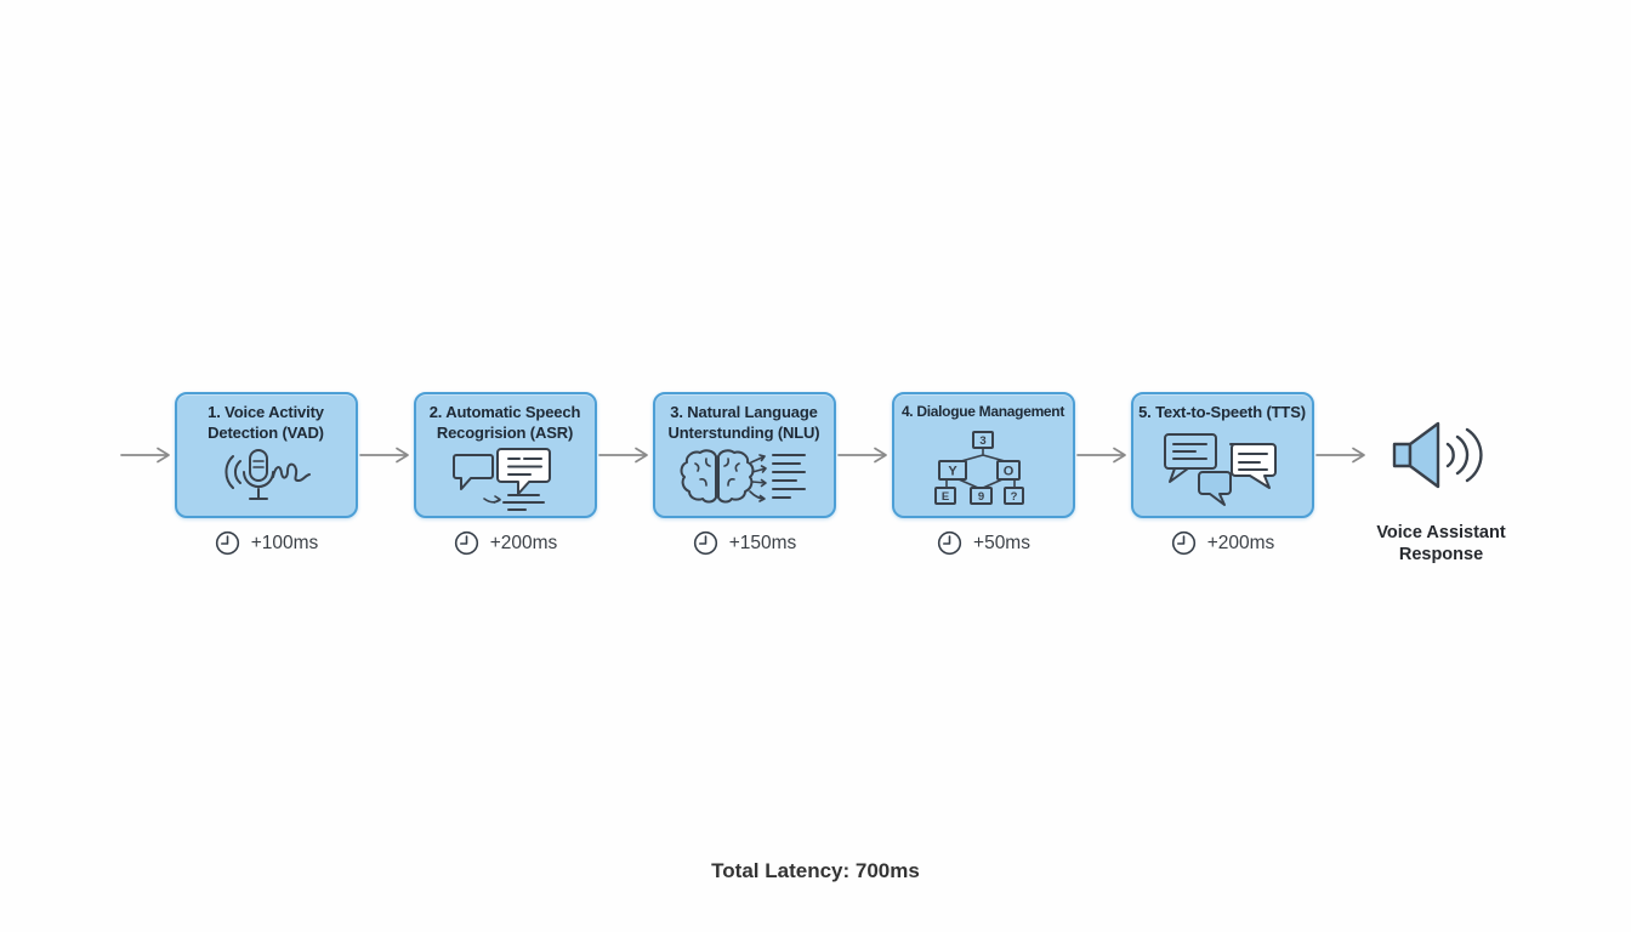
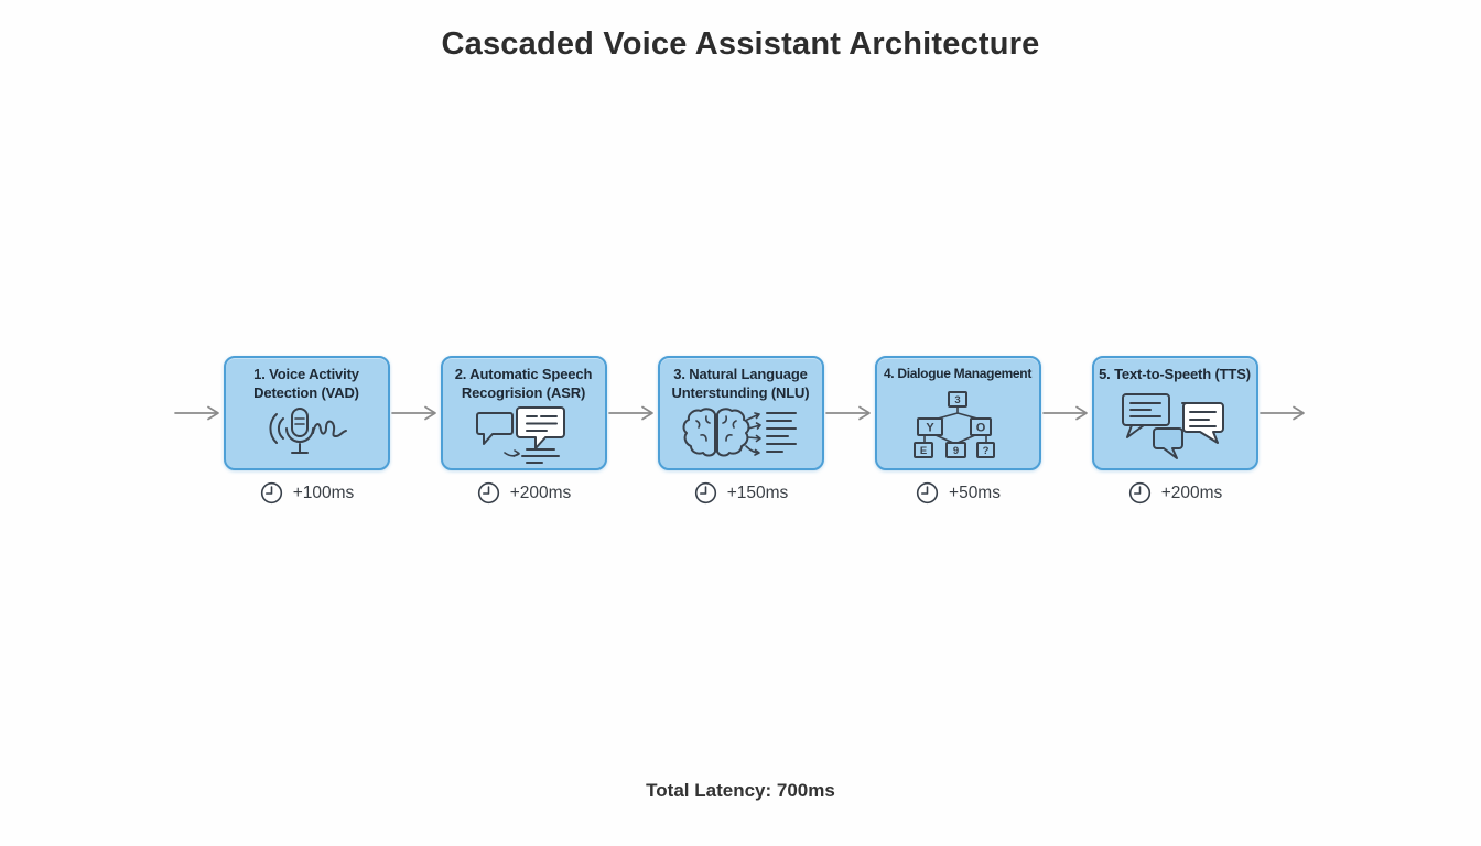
+ Cascaded Voice Assistant Architecture
  1. Voice Activity Detection (VAD)
  +100ms
  2. Automatic Speech Recogrision (ASR)
  +200ms
  3. Natural Language Unterstunding (NLU)
  +150ms
  4. Dialogue Management
  3
  Y
  O
  E
  9
  ?
  +50ms
  5. Text-to-Speeth (TTS)
  +200ms
- Voice Assistant Response
  Total Latency: 700ms
